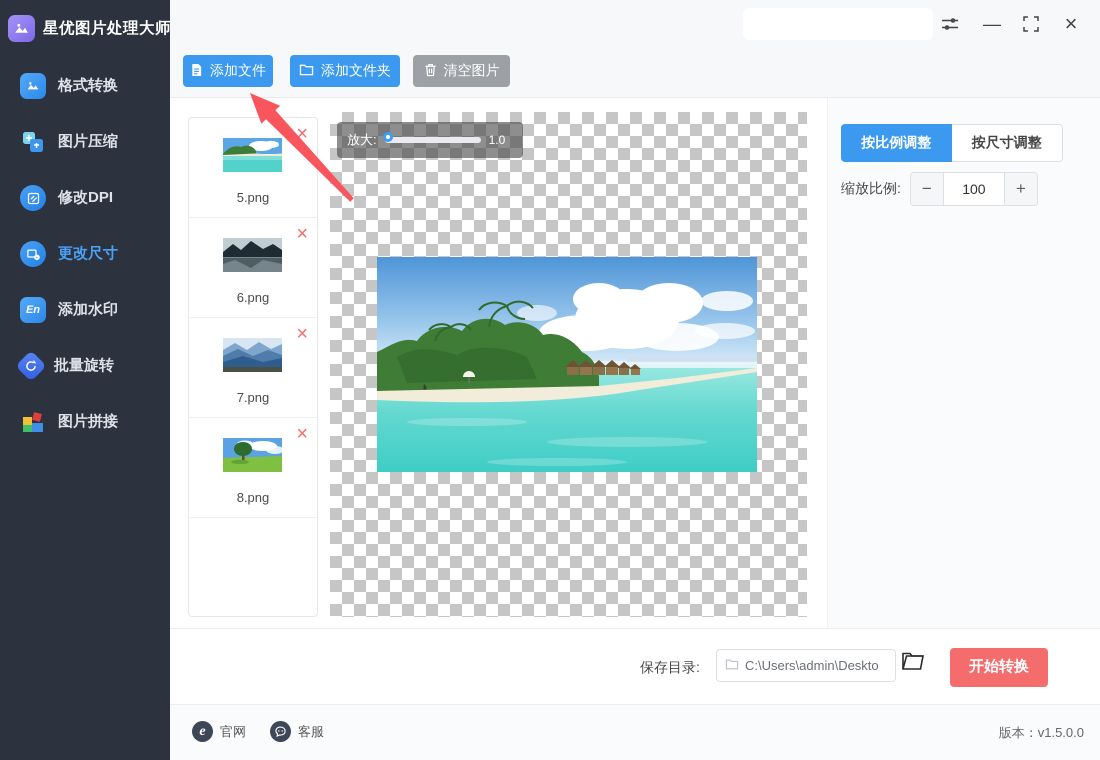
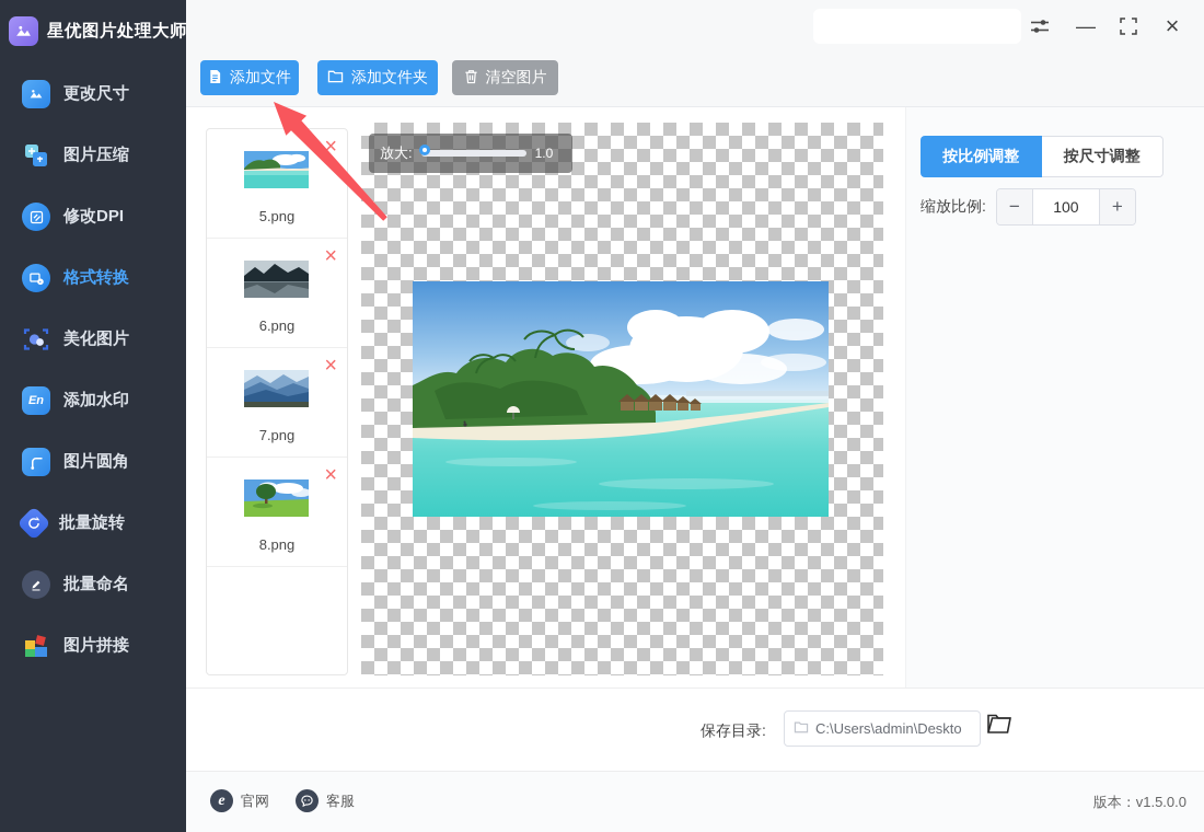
  星优图片处理大师
- 格式转换
+ 更改尺寸
  图片压缩
  修改DPI
- 更改尺寸
+ 格式转换
+ 美化图片
  En
  添加水印
+ 图片圆角
  批量旋转
+ 批量命名
  图片拼接
  —
  ×
  添加文件
  添加文件夹
  清空图片
  ×
  5.png
  ×
  6.png
  ×
  7.png
  ×
  8.png
  放大:
  1.0
  按比例调整
  按尺寸调整
  缩放比例:
  −
  100
  +
  保存目录:
  C:\Users\admin\Deskto
- 开始转换
  e
  官网
  客服
  版本：v1.5.0.0
